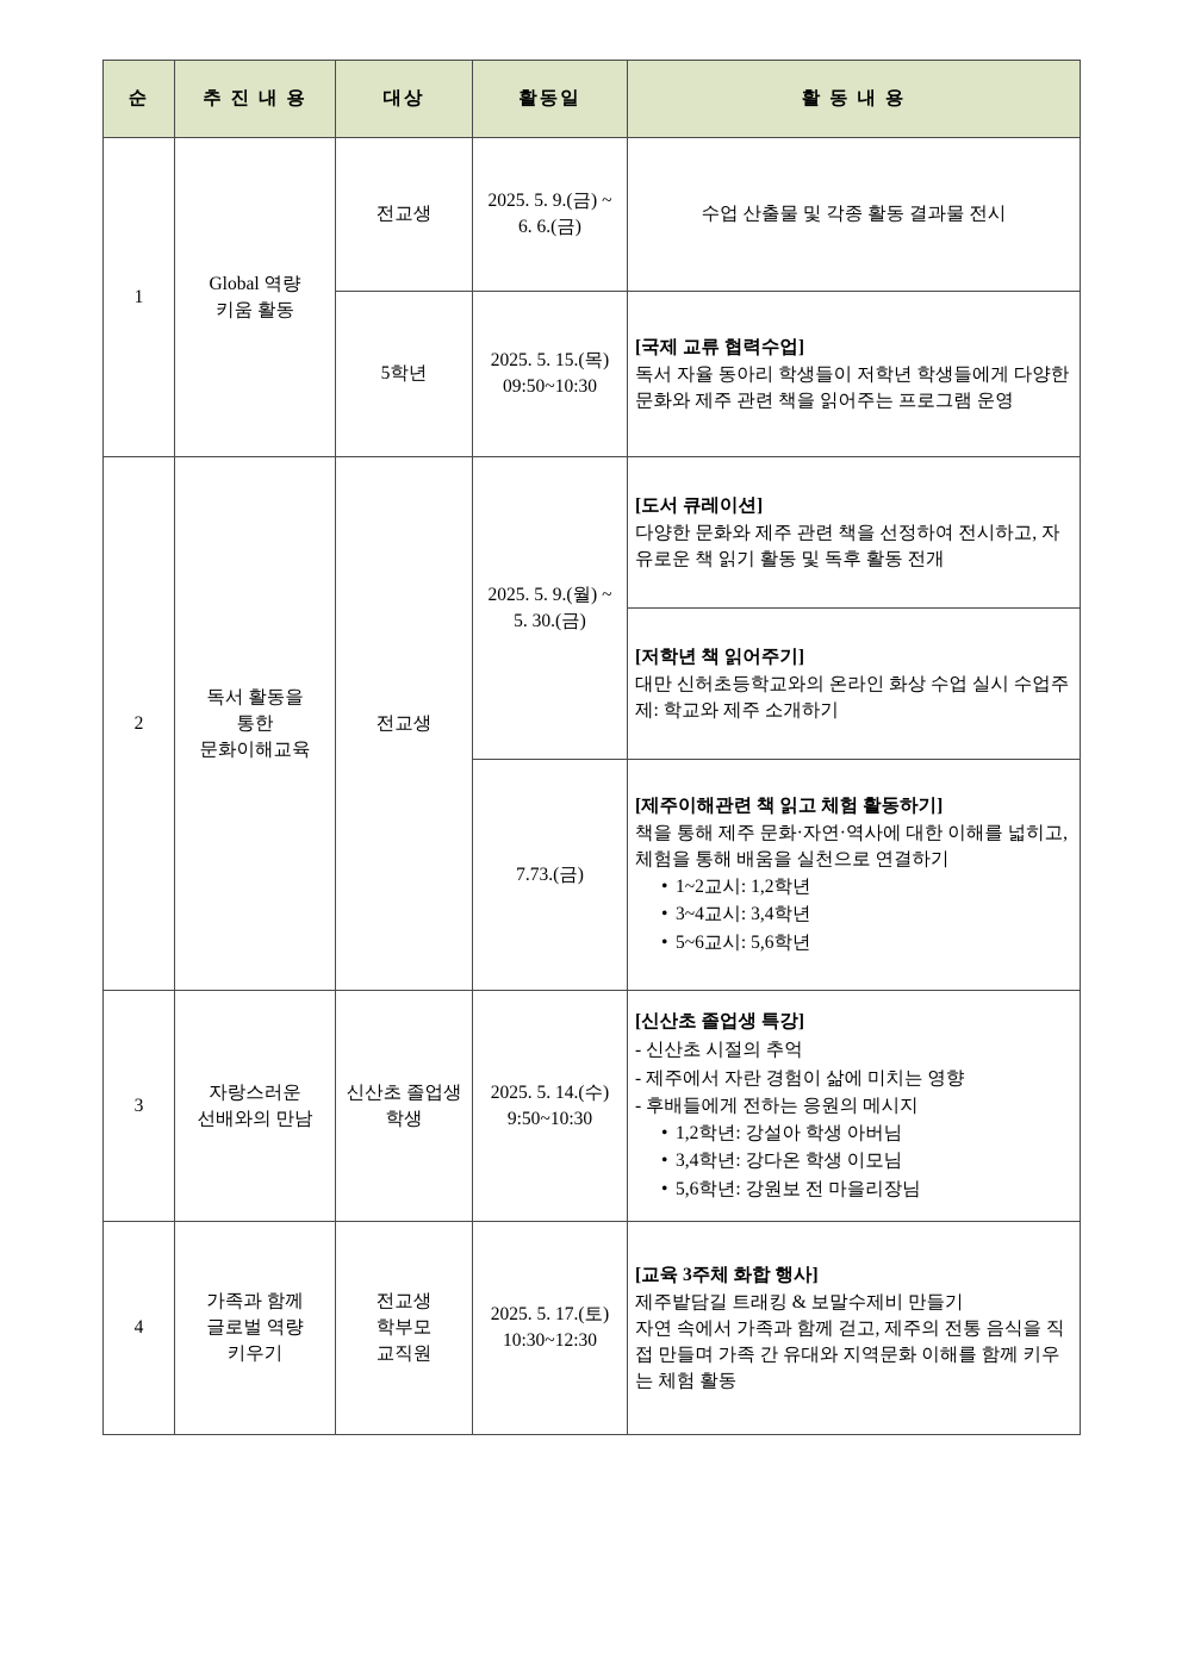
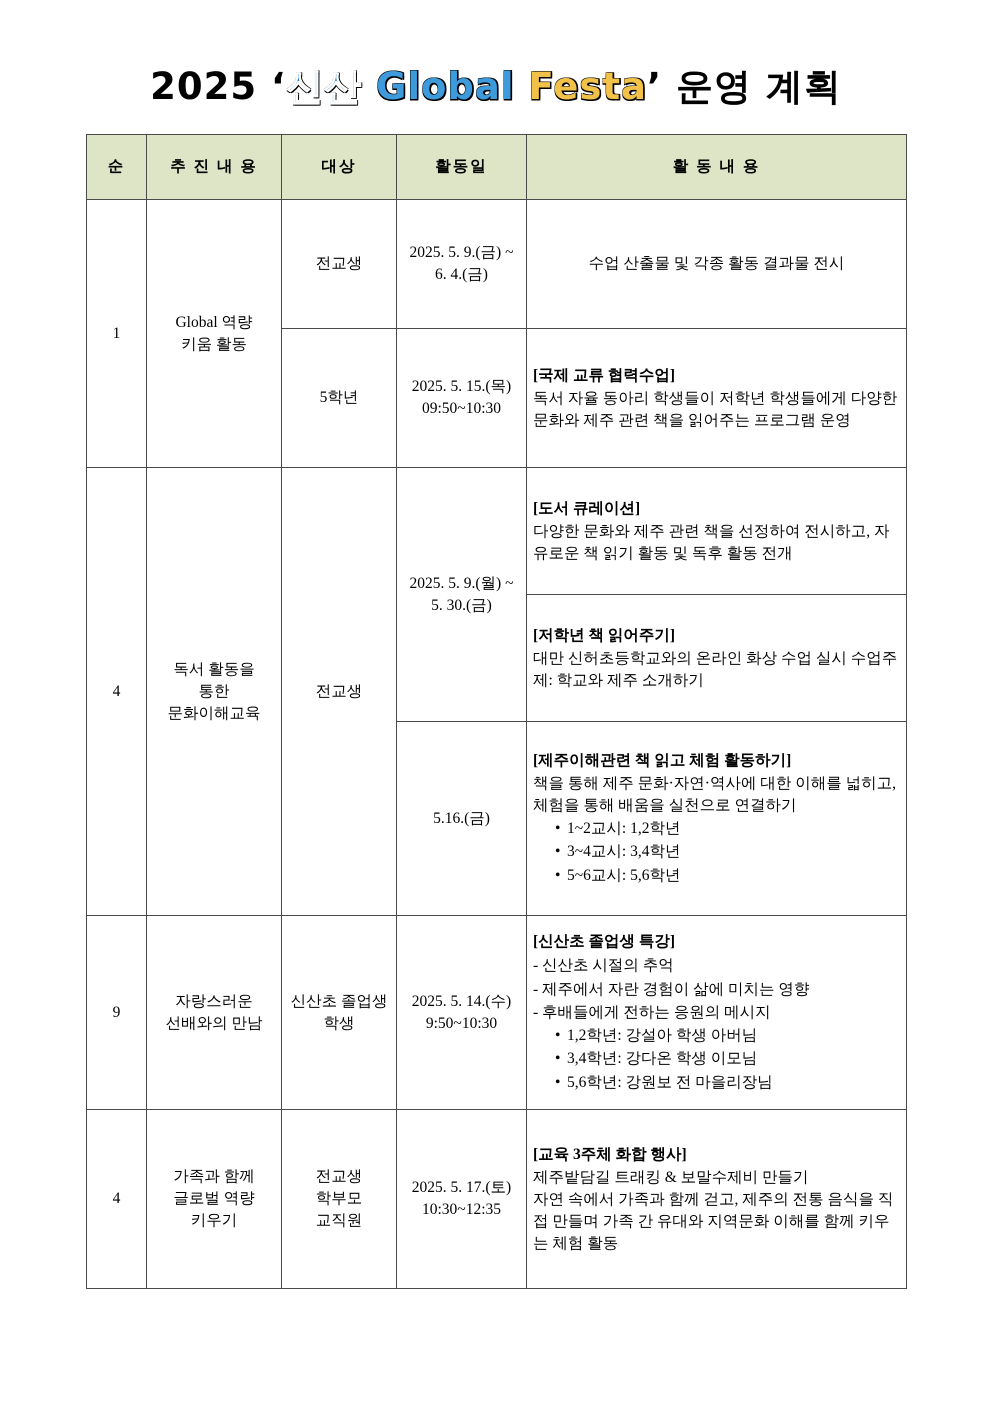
+ 2025 ‘신산 Global Festa’ 운영 계획
  순	추 진 내 용	대상	활동일	활 동 내 용
- 1	Global 역량 키움 활동	전교생	2025. 5. 9.(금) ~ 6. 6.(금)	수업 산출물 및 각종 활동 결과물 전시
+ 1	Global 역량 키움 활동	전교생	2025. 5. 9.(금) ~ 6. 4.(금)	수업 산출물 및 각종 활동 결과물 전시
  5학년	2025. 5. 15.(목) 09:50~10:30	[국제 교류 협력수업] 독서 자율 동아리 학생들이 저학년 학생들에게 다양한 문화와 제주 관련 책을 읽어주는 프로그램 운영
- 2	독서 활동을 통한 문화이해교육	전교생	2025. 5. 9.(월) ~ 5. 30.(금)	[도서 큐레이션] 다양한 문화와 제주 관련 책을 선정하여 전시하고, 자유로운 책 읽기 활동 및 독후 활동 전개
+ 4	독서 활동을 통한 문화이해교육	전교생	2025. 5. 9.(월) ~ 5. 30.(금)	[도서 큐레이션] 다양한 문화와 제주 관련 책을 선정하여 전시하고, 자유로운 책 읽기 활동 및 독후 활동 전개
  [저학년 책 읽어주기] 대만 신허초등학교와의 온라인 화상 수업 실시 수업주제: 학교와 제주 소개하기
- 7.73.(금)	[제주이해관련 책 읽고 체험 활동하기] 책을 통해 제주 문화·자연·역사에 대한 이해를 넓히고, 체험을 통해 배움을 실천으로 연결하기 1~2교시: 1,2학년 3~4교시: 3,4학년 5~6교시: 5,6학년
+ 5.16.(금)	[제주이해관련 책 읽고 체험 활동하기] 책을 통해 제주 문화·자연·역사에 대한 이해를 넓히고, 체험을 통해 배움을 실천으로 연결하기 1~2교시: 1,2학년 3~4교시: 3,4학년 5~6교시: 5,6학년
- 3	자랑스러운 선배와의 만남	신산초 졸업생 학생	2025. 5. 14.(수) 9:50~10:30	[신산초 졸업생 특강] - 신산초 시절의 추억 - 제주에서 자란 경험이 삶에 미치는 영향 - 후배들에게 전하는 응원의 메시지 1,2학년: 강설아 학생 아버님 3,4학년: 강다온 학생 이모님 5,6학년: 강원보 전 마을리장님
+ 9	자랑스러운 선배와의 만남	신산초 졸업생 학생	2025. 5. 14.(수) 9:50~10:30	[신산초 졸업생 특강] - 신산초 시절의 추억 - 제주에서 자란 경험이 삶에 미치는 영향 - 후배들에게 전하는 응원의 메시지 1,2학년: 강설아 학생 아버님 3,4학년: 강다온 학생 이모님 5,6학년: 강원보 전 마을리장님
- 4	가족과 함께 글로벌 역량 키우기	전교생 학부모 교직원	2025. 5. 17.(토) 10:30~12:30	[교육 3주체 화합 행사] 제주밭담길 트래킹 & 보말수제비 만들기 자연 속에서 가족과 함께 걷고, 제주의 전통 음식을 직접 만들며 가족 간 유대와 지역문화 이해를 함께 키우는 체험 활동
+ 4	가족과 함께 글로벌 역량 키우기	전교생 학부모 교직원	2025. 5. 17.(토) 10:30~12:35	[교육 3주체 화합 행사] 제주밭담길 트래킹 & 보말수제비 만들기 자연 속에서 가족과 함께 걷고, 제주의 전통 음식을 직접 만들며 가족 간 유대와 지역문화 이해를 함께 키우는 체험 활동
